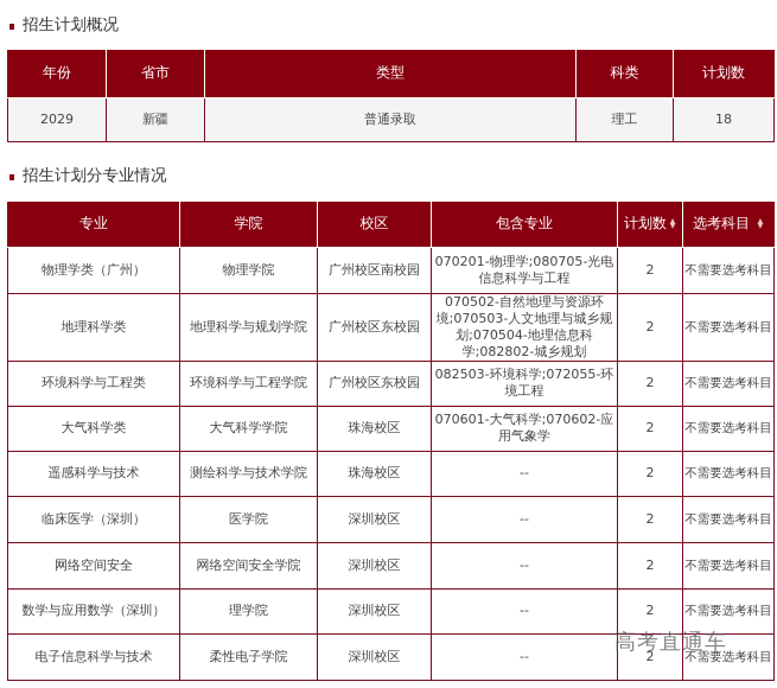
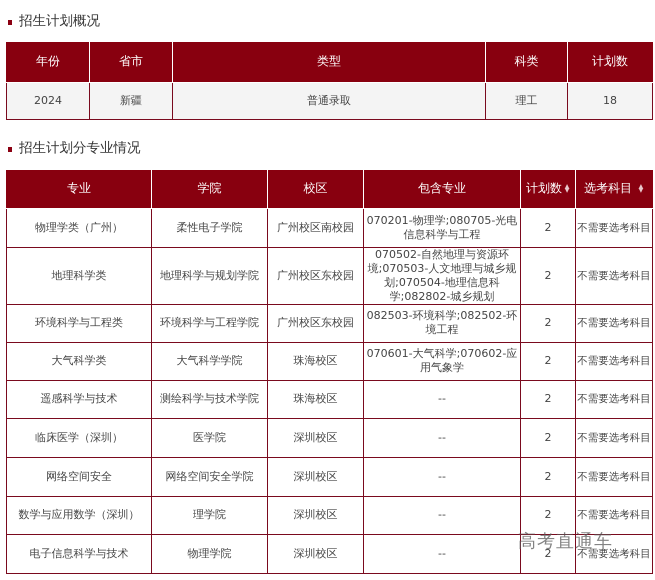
  招生计划概况
  年份	省市	类型	科类	计划数
- 2029	新疆	普通录取	理工	18
+ 2024	新疆	普通录取	理工	18
  招生计划分专业情况
  专业	学院	校区	包含专业	计划数	选考科目
- 物理学类（广州）	物理学院	广州校区南校园	070201-物理学;080705-光电信息科学与工程	2	不需要选考科目
+ 物理学类（广州）	柔性电子学院	广州校区南校园	070201-物理学;080705-光电信息科学与工程	2	不需要选考科目
  地理科学类	地理科学与规划学院	广州校区东校园	070502-自然地理与资源环境;070503-人文地理与城乡规划;070504-地理信息科学;082802-城乡规划	2	不需要选考科目
- 环境科学与工程类	环境科学与工程学院	广州校区东校园	082503-环境科学;072055-环境工程	2	不需要选考科目
+ 环境科学与工程类	环境科学与工程学院	广州校区东校园	082503-环境科学;082502-环境工程	2	不需要选考科目
  大气科学类	大气科学学院	珠海校区	070601-大气科学;070602-应用气象学	2	不需要选考科目
  遥感科学与技术	测绘科学与技术学院	珠海校区	--	2	不需要选考科目
  临床医学（深圳）	医学院	深圳校区	--	2	不需要选考科目
  网络空间安全	网络空间安全学院	深圳校区	--	2	不需要选考科目
  数学与应用数学（深圳）	理学院	深圳校区	--	2	不需要选考科目
- 电子信息科学与技术	柔性电子学院	深圳校区	--	2	不需要选考科目
+ 电子信息科学与技术	物理学院	深圳校区	--	2	不需要选考科目
  高考直通车
